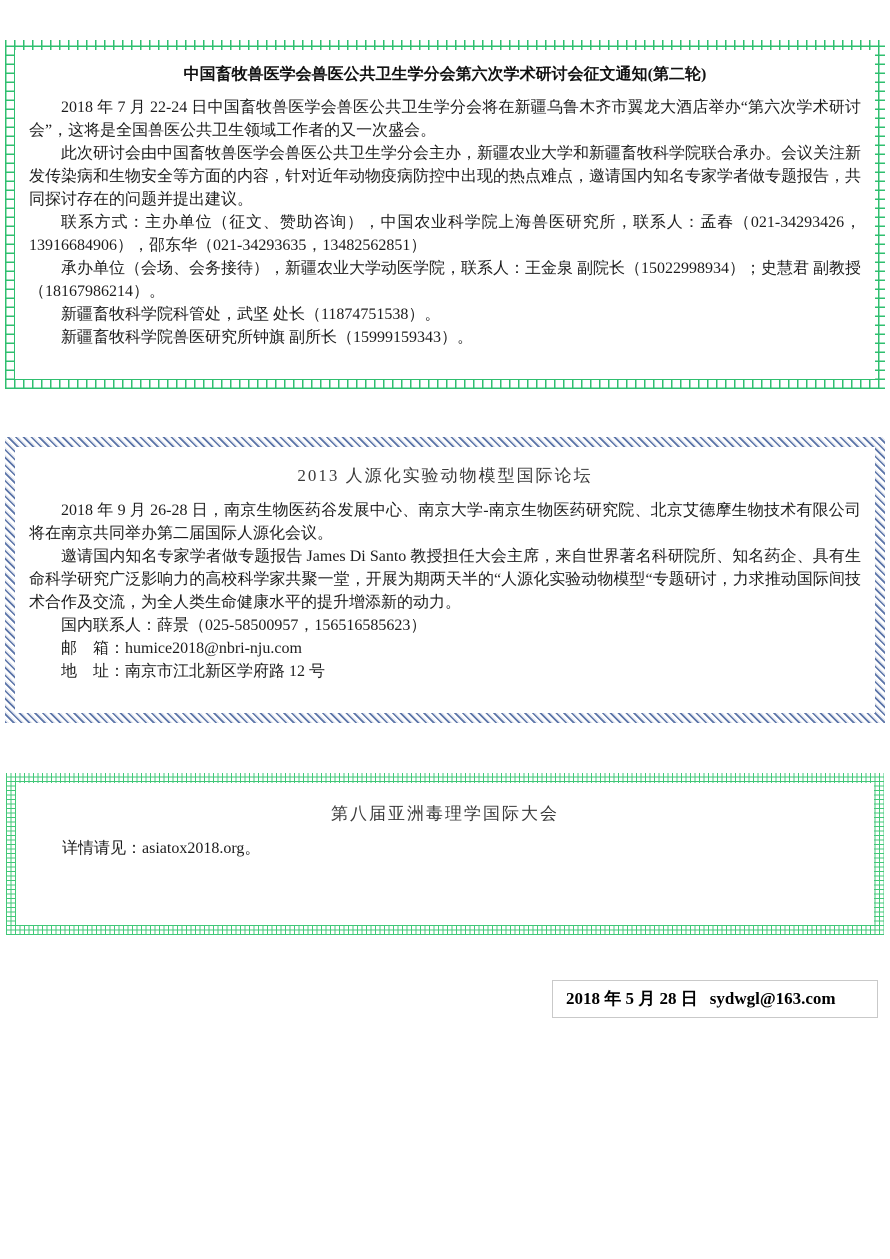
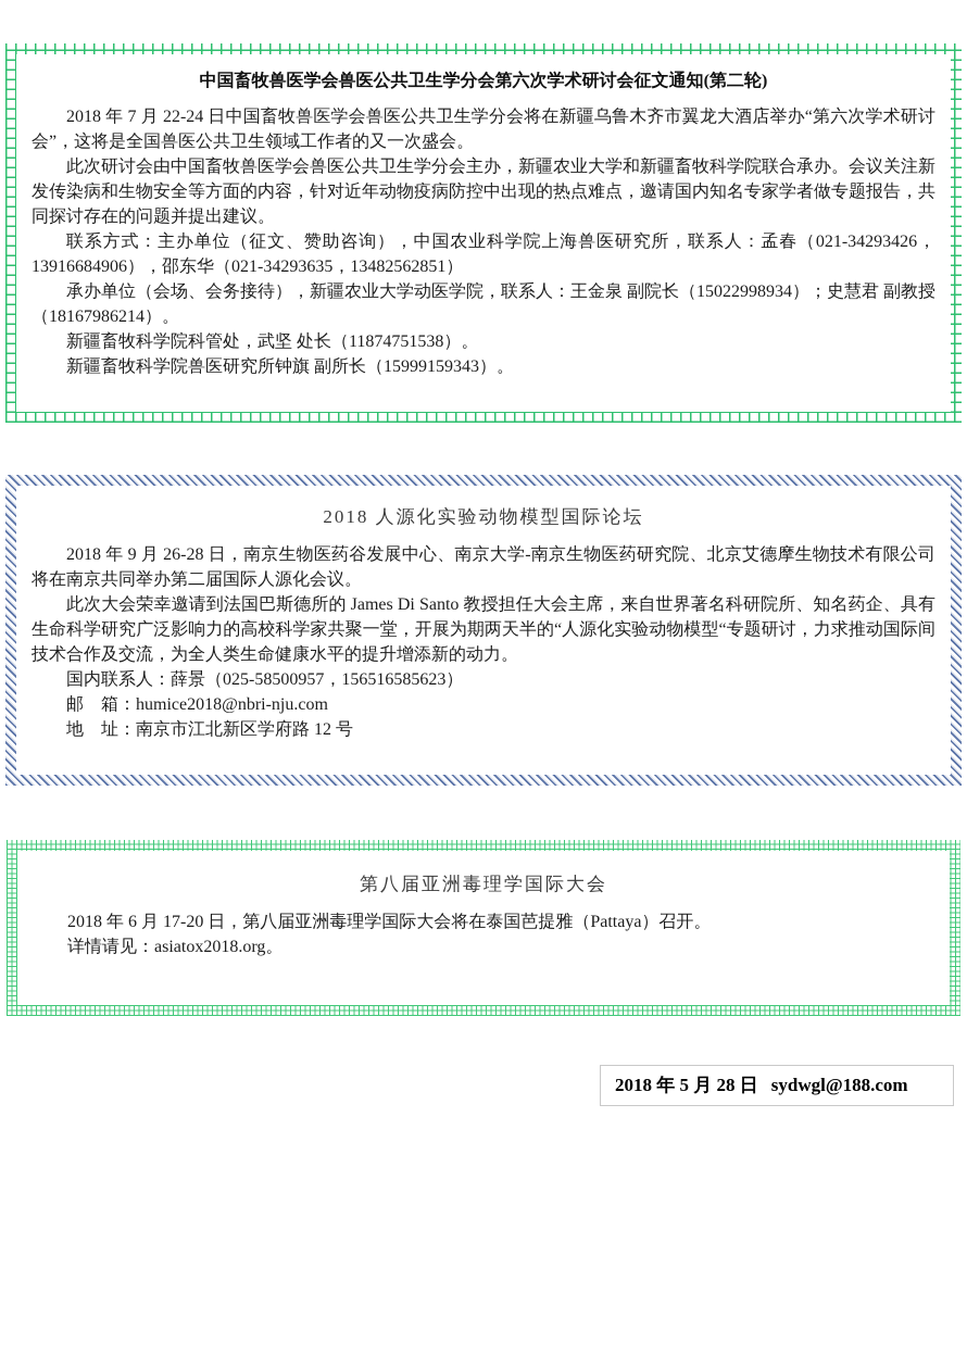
  中国畜牧兽医学会兽医公共卫生学分会第六次学术研讨会征文通知(第二轮)
  2018 年 7 月 22-24 日中国畜牧兽医学会兽医公共卫生学分会将在新疆乌鲁木齐市翼龙大酒店举办“第六次学术研讨会”，这将是全国兽医公共卫生领域工作者的又一次盛会。
  此次研讨会由中国畜牧兽医学会兽医公共卫生学分会主办，新疆农业大学和新疆畜牧科学院联合承办。会议关注新发传染病和生物安全等方面的内容，针对近年动物疫病防控中出现的热点难点，邀请国内知名专家学者做专题报告，共同探讨存在的问题并提出建议。
  联系方式：主办单位（征文、赞助咨询），中国农业科学院上海兽医研究所，联系人：孟春（021-34293426，13916684906），邵东华（021-34293635，13482562851）
  承办单位（会场、会务接待），新疆农业大学动医学院，联系人：王金泉 副院长（15022998934）；史慧君 副教授（18167986214）。
  新疆畜牧科学院科管处，武坚 处长（11874751538）。
  新疆畜牧科学院兽医研究所钟旗 副所长（15999159343）。
- 2013 人源化实验动物模型国际论坛
+ 2018 人源化实验动物模型国际论坛
  2018 年 9 月 26-28 日，南京生物医药谷发展中心、南京大学-南京生物医药研究院、北京艾德摩生物技术有限公司将在南京共同举办第二届国际人源化会议。
- 邀请国内知名专家学者做专题报告 James Di Santo 教授担任大会主席，来自世界著名科研院所、知名药企、具有生命科学研究广泛影响力的高校科学家共聚一堂，开展为期两天半的“人源化实验动物模型“专题研讨，力求推动国际间技术合作及交流，为全人类生命健康水平的提升增添新的动力。
+ 此次大会荣幸邀请到法国巴斯德所的 James Di Santo 教授担任大会主席，来自世界著名科研院所、知名药企、具有生命科学研究广泛影响力的高校科学家共聚一堂，开展为期两天半的“人源化实验动物模型“专题研讨，力求推动国际间技术合作及交流，为全人类生命健康水平的提升增添新的动力。
  国内联系人：薛景（025-58500957，156516585623）
  邮 箱：humice2018@nbri-nju.com
  地 址：南京市江北新区学府路 12 号
  第八届亚洲毒理学国际大会
+ 2018 年 6 月 17-20 日，第八届亚洲毒理学国际大会将在泰国芭提雅（Pattaya）召开。
  详情请见：asiatox2018.org。
  2018 年 5 月 28 日
- sydwgl@163.com
+ sydwgl@188.com
